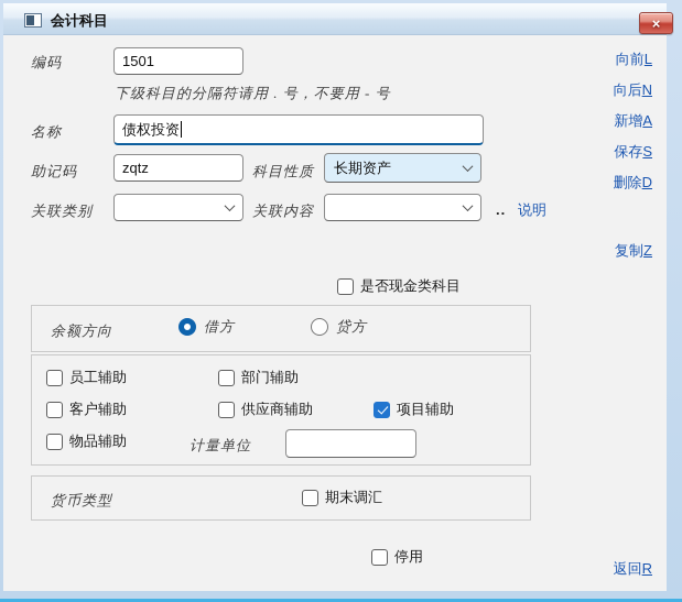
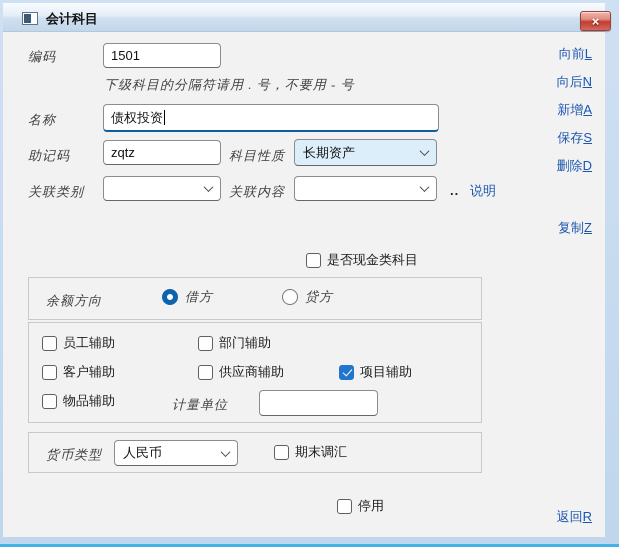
  会计科目
  ×
  编码
  1501
  下级科目的分隔符请用 . 号，不要用 - 号
  名称
  债权投资
  助记码
  zqtz
  科目性质
  长期资产
  关联类别
  关联内容
  ..
  说明
  向前L
  向后N
  新增A
  保存S
  删除D
  复制Z
  返回R
  是否现金类科目
  余额方向
  借方
  贷方
  员工辅助
  部门辅助
  客户辅助
  供应商辅助
  项目辅助
  物品辅助
  计量单位
  货币类型
+ 人民币
  期末调汇
  停用
